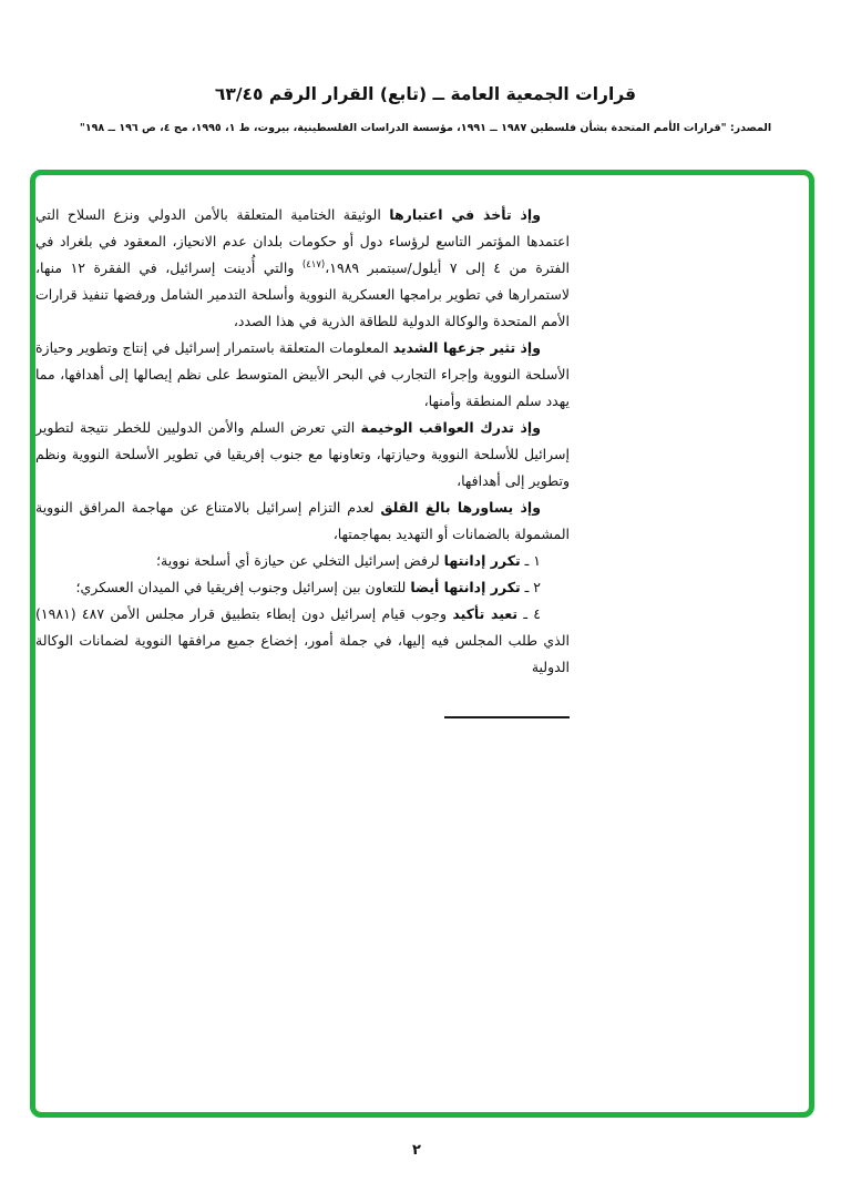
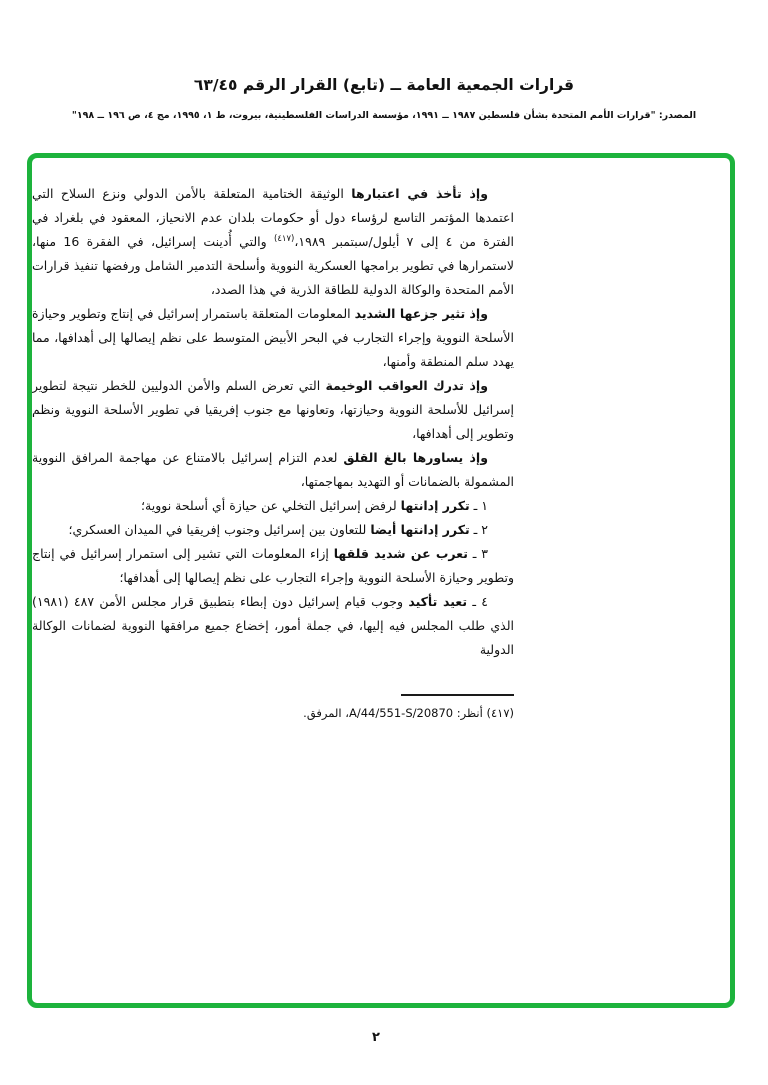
  قرارات الجمعية العامة ــ (تابع) القرار الرقم ٦٣/٤٥
  المصدر: "قرارات الأمم المتحدة بشأن فلسطين ١٩٨٧ ــ ١٩٩١، مؤسسة الدراسات الفلسطينية، بيروت، ط ١، ١٩٩٥، مج ٤، ص ١٩٦ ــ ١٩٨"
- وإذ تأخذ في اعتبارها الوثيقة الختامية المتعلقة بالأمن الدولي ونزع السلاح التي اعتمدها المؤتمر التاسع لرؤساء دول أو حكومات بلدان عدم الانحياز، المعقود في بلغراد في الفترة من ٤ إلى ٧ أيلول/سبتمبر ١٩٨٩،(٤١٧) والتي أُدينت إسرائيل، في الفقرة ١٢ منها، لاستمرارها في تطوير برامجها العسكرية النووية وأسلحة التدمير الشامل ورفضها تنفيذ قرارات الأمم المتحدة والوكالة الدولية للطاقة الذرية في هذا الصدد،
+ وإذ تأخذ في اعتبارها الوثيقة الختامية المتعلقة بالأمن الدولي ونزع السلاح التي اعتمدها المؤتمر التاسع لرؤساء دول أو حكومات بلدان عدم الانحياز، المعقود في بلغراد في الفترة من ٤ إلى ٧ أيلول/سبتمبر ١٩٨٩،(٤١٧) والتي أُدينت إسرائيل، في الفقرة 16 منها، لاستمرارها في تطوير برامجها العسكرية النووية وأسلحة التدمير الشامل ورفضها تنفيذ قرارات الأمم المتحدة والوكالة الدولية للطاقة الذرية في هذا الصدد،
  وإذ تثير جزعها الشديد المعلومات المتعلقة باستمرار إسرائيل في إنتاج وتطوير وحيازة الأسلحة النووية وإجراء التجارب في البحر الأبيض المتوسط على نظم إيصالها إلى أهدافها، مما يهدد سلم المنطقة وأمنها،
  وإذ تدرك العواقب الوخيمة التي تعرض السلم والأمن الدوليين للخطر نتيجة لتطوير إسرائيل للأسلحة النووية وحيازتها، وتعاونها مع جنوب إفريقيا في تطوير الأسلحة النووية ونظم وتطوير إلى أهدافها،
  وإذ يساورها بالغ القلق لعدم التزام إسرائيل بالامتناع عن مهاجمة المرافق النووية المشمولة بالضمانات أو التهديد بمهاجمتها،
  ١ ـ تكرر إدانتها لرفض إسرائيل التخلي عن حيازة أي أسلحة نووية؛
  ٢ ـ تكرر إدانتها أيضا للتعاون بين إسرائيل وجنوب إفريقيا في الميدان العسكري؛
+ ٣ ـ تعرب عن شديد قلقها إزاء المعلومات التي تشير إلى استمرار إسرائيل في إنتاج وتطوير وحيازة الأسلحة النووية وإجراء التجارب على نظم إيصالها إلى أهدافها؛
  ٤ ـ تعيد تأكيد وجوب قيام إسرائيل دون إبطاء بتطبيق قرار مجلس الأمن ٤٨٧ (١٩٨١) الذي طلب المجلس فيه إليها، في جملة أمور، إخضاع جميع مرافقها النووية لضمانات الوكالة الدولية
+ (٤١٧) أنظر: A/44/551-S/20870، المرفق.
  ٢
